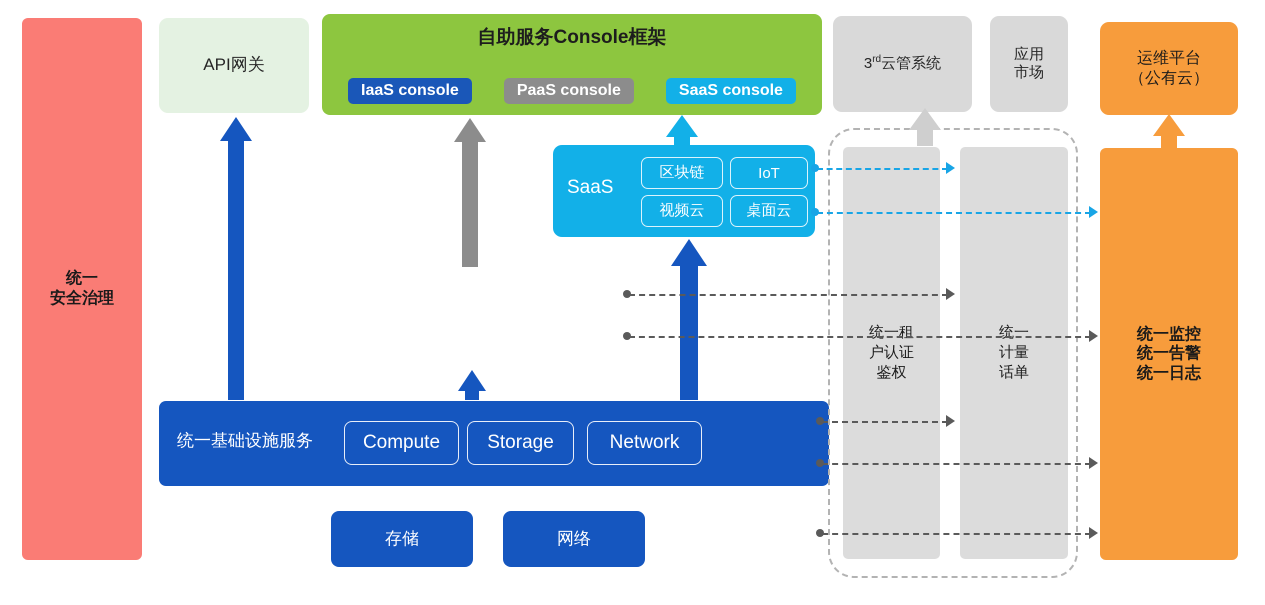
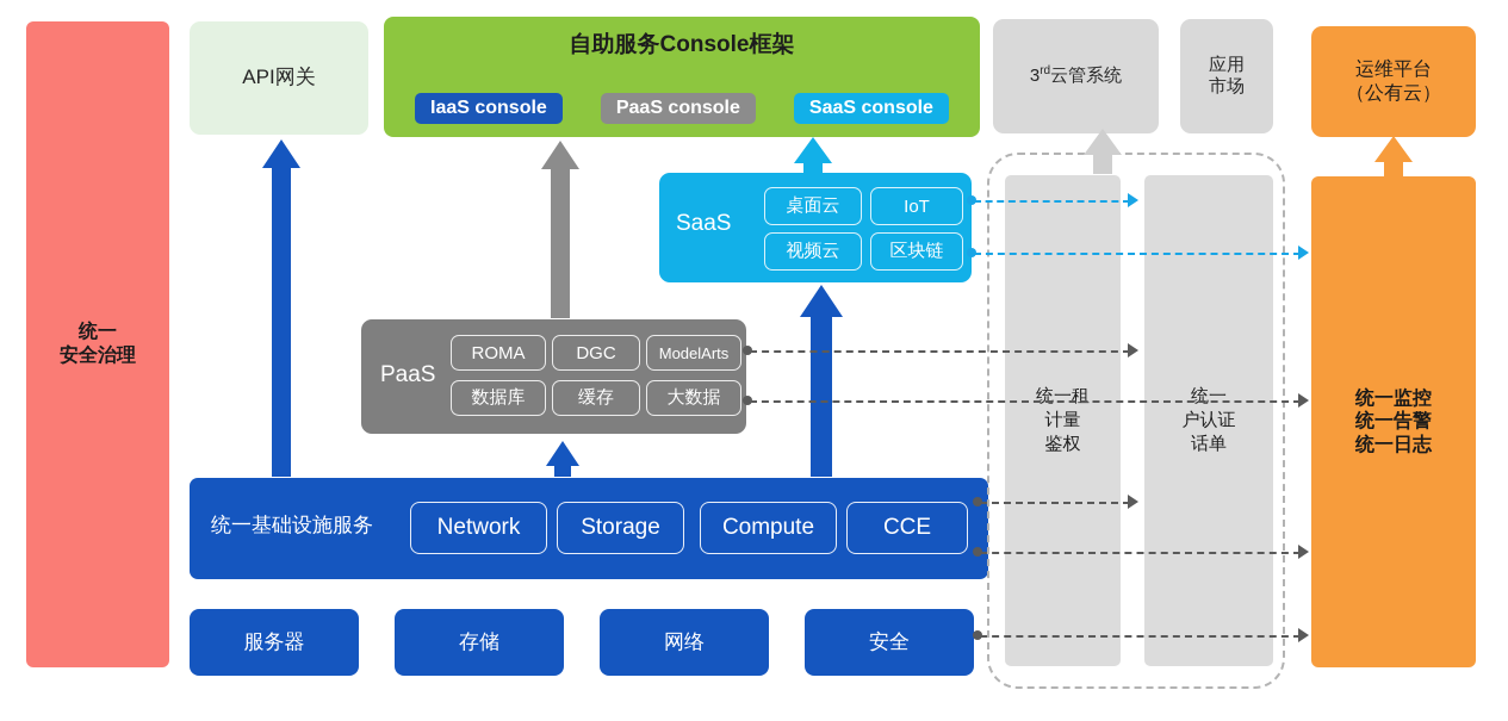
  统一
  安全治理
  API网关
  自助服务Console框架
  IaaS console
  PaaS console
  SaaS console
  3rd云管系统
  应用
  市场
  运维平台
  （公有云）
  统一监控
  统一告警
  统一日志
  SaaS
- 区块链
+ 桌面云
  IoT
  视频云
- 桌面云
+ 区块链
+ PaaS
+ ROMA
+ DGC
+ ModelArts
+ 数据库
+ 缓存
+ 大数据
  统一基础设施服务
- Compute
+ Network
  Storage
- Network
+ Compute
+ CCE
+ 服务器
  存储
  网络
+ 安全
  统一租
- 户认证
+ 计量
  鉴权
  统一
- 计量
+ 户认证
  话单
